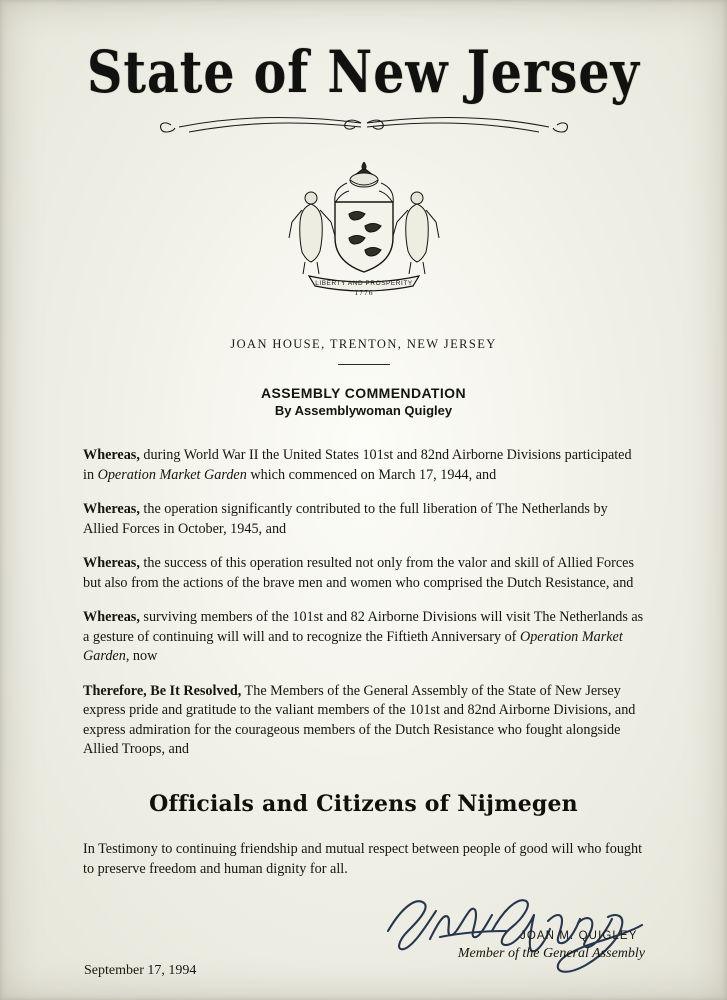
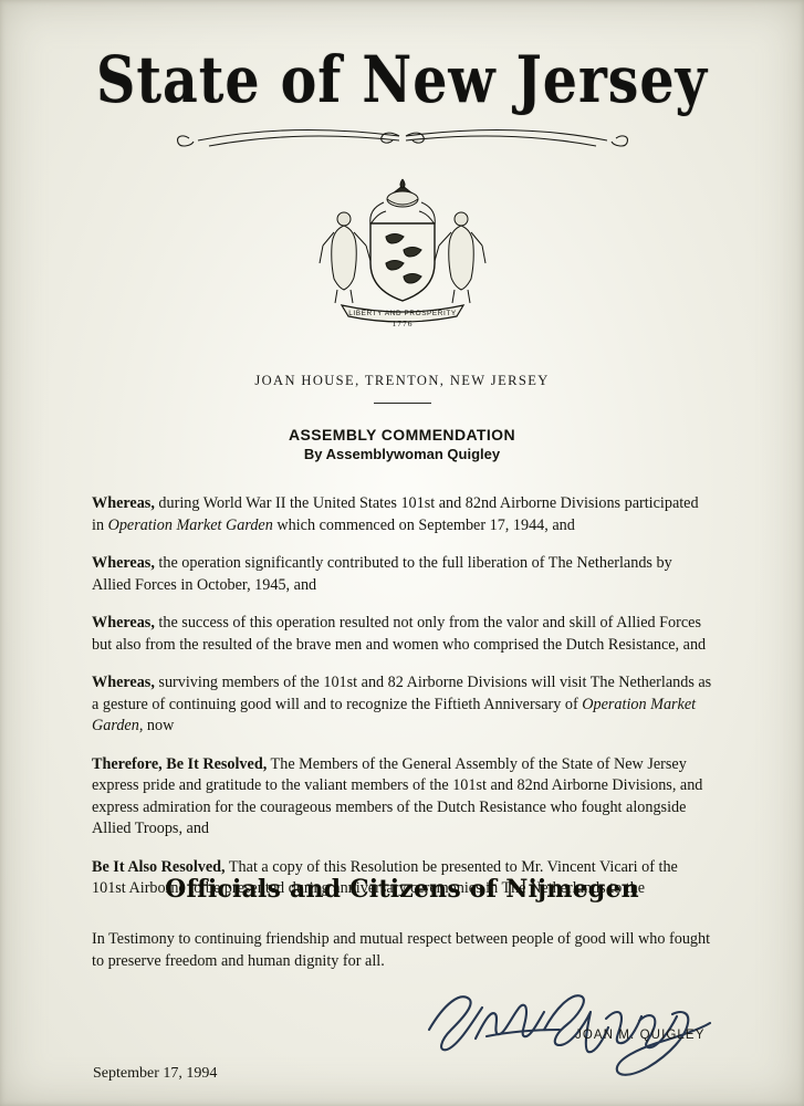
  State of New Jersey
  1776
  JOAN HOUSE, TRENTON, NEW JERSEY
  ASSEMBLY COMMENDATION
  By Assemblywoman Quigley
- Whereas, during World War II the United States 101st and 82nd Airborne Divisions participated in Operation Market Garden which commenced on March 17, 1944, and
+ Whereas, during World War II the United States 101st and 82nd Airborne Divisions participated in Operation Market Garden which commenced on September 17, 1944, and
  Whereas, the operation significantly contributed to the full liberation of The Netherlands by Allied Forces in October, 1945, and
- Whereas, the success of this operation resulted not only from the valor and skill of Allied Forces but also from the actions of the brave men and women who comprised the Dutch Resistance, and
+ Whereas, the success of this operation resulted not only from the valor and skill of Allied Forces but also from the resulted of the brave men and women who comprised the Dutch Resistance, and
- Whereas, surviving members of the 101st and 82 Airborne Divisions will visit The Netherlands as a gesture of continuing will will and to recognize the Fiftieth Anniversary of Operation Market Garden, now
+ Whereas, surviving members of the 101st and 82 Airborne Divisions will visit The Netherlands as a gesture of continuing good will and to recognize the Fiftieth Anniversary of Operation Market Garden, now
  Therefore, Be It Resolved, The Members of the General Assembly of the State of New Jersey express pride and gratitude to the valiant members of the 101st and 82nd Airborne Divisions, and express admiration for the courageous members of the Dutch Resistance who fought alongside Allied Troops, and
+ Be It Also Resolved, That a copy of this Resolution be presented to Mr. Vincent Vicari of the 101st Airborne to be presented during anniversary ceremonies in The Netherlands to the
  Officials and Citizens of Nijmegen
  In Testimony to continuing friendship and mutual respect between people of good will who fought to preserve freedom and human dignity for all.
  JOAN M. QUIGLEY
- Member of the General Assembly
  September 17, 1994
